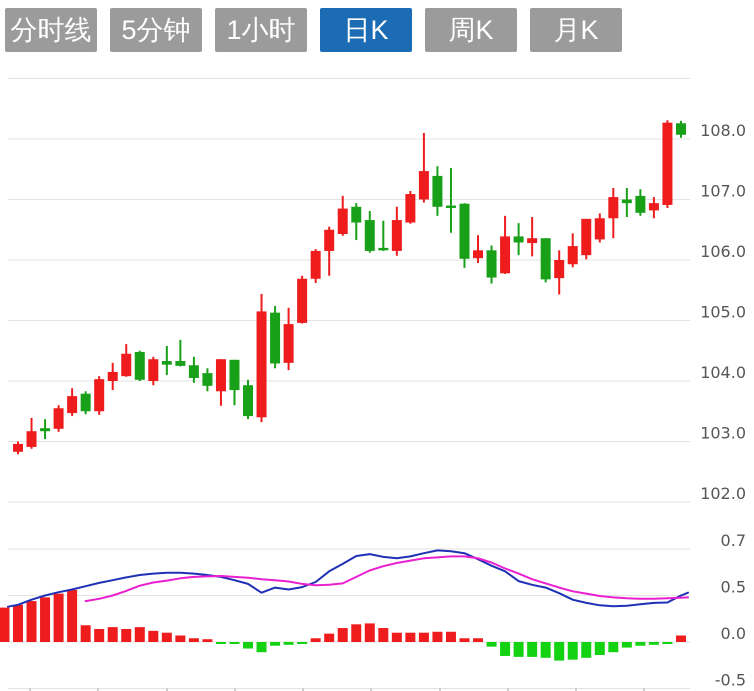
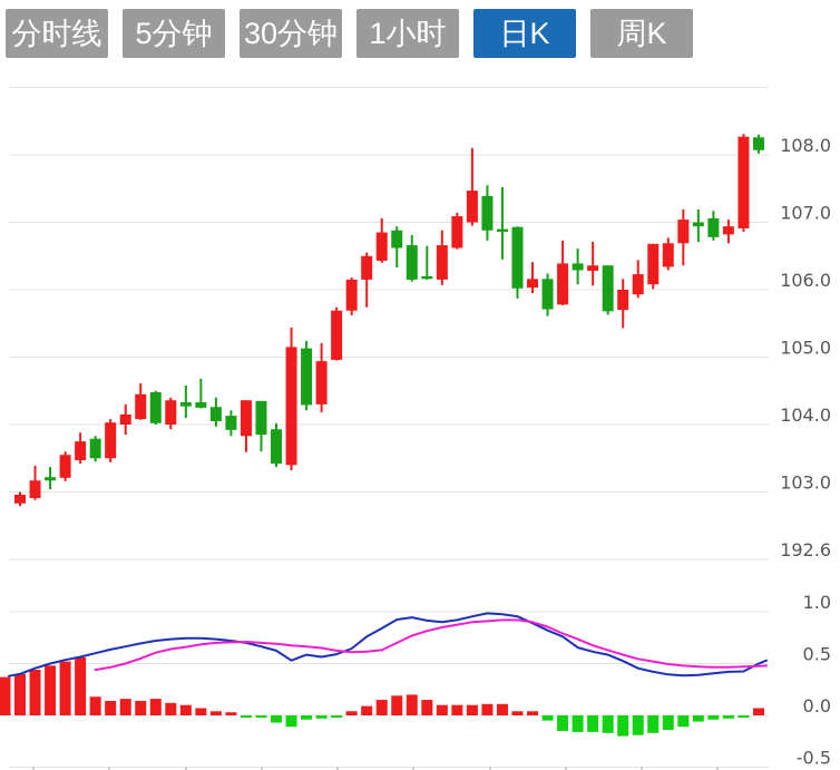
  分时线
  5分钟
+ 30分钟
  1小时
  日K
  周K
- 月K
  108.0
  107.0
  106.0
  105.0
  104.0
  103.0
- 102.0
+ 192.6
- 0.7
+ 1.0
  0.5
  0.0
  -0.5
